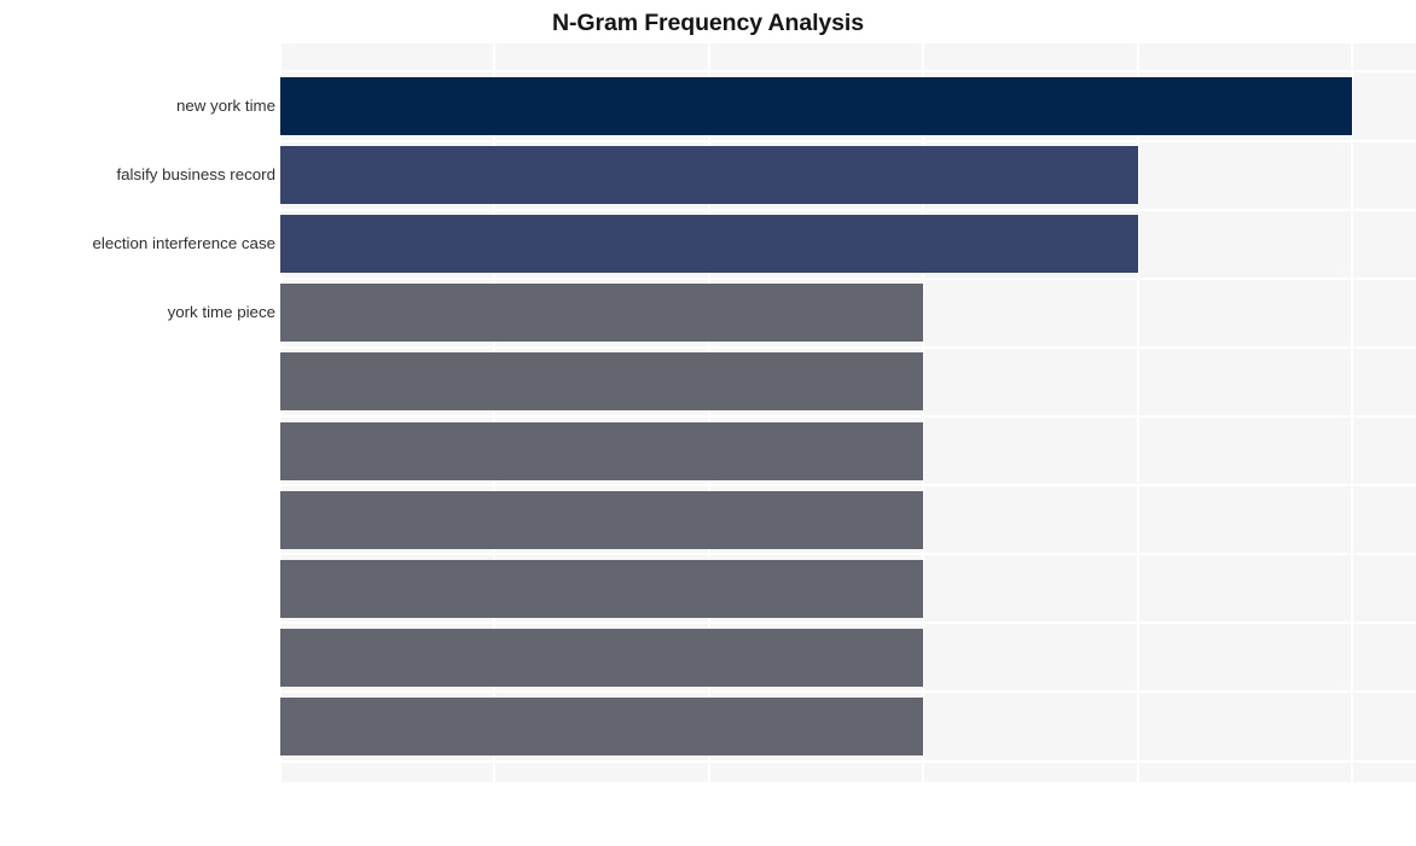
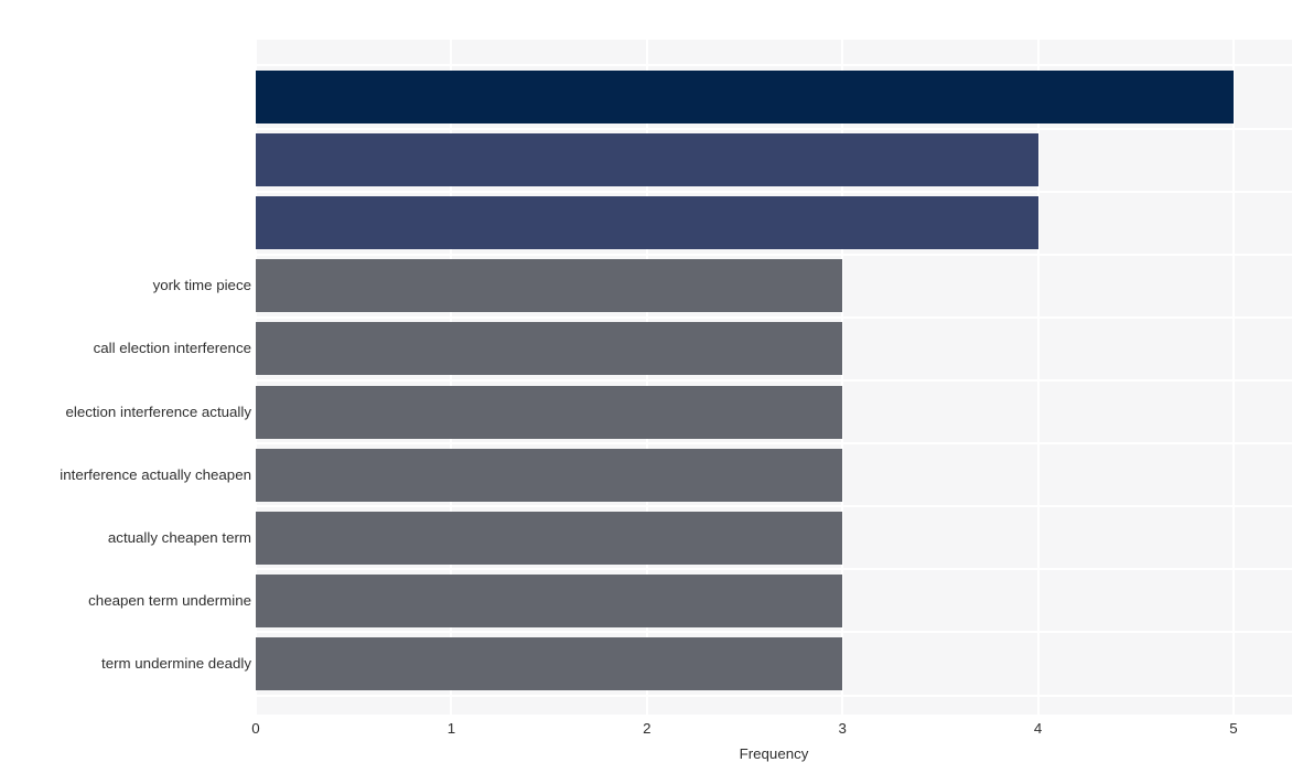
- N-Gram Frequency Analysis
- new york time
- falsify business record
- election interference case
  york time piece
+ call election interference
+ election interference actually
+ interference actually cheapen
+ actually cheapen term
+ cheapen term undermine
+ term undermine deadly
+ 0
+ 1
+ 2
+ 3
+ 4
+ 5
+ Frequency
